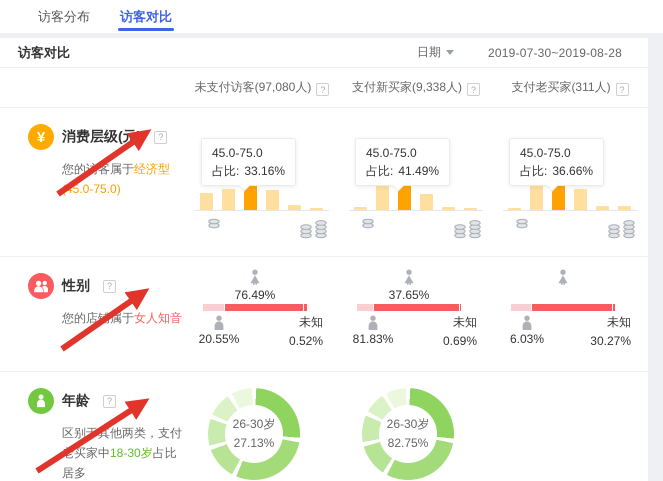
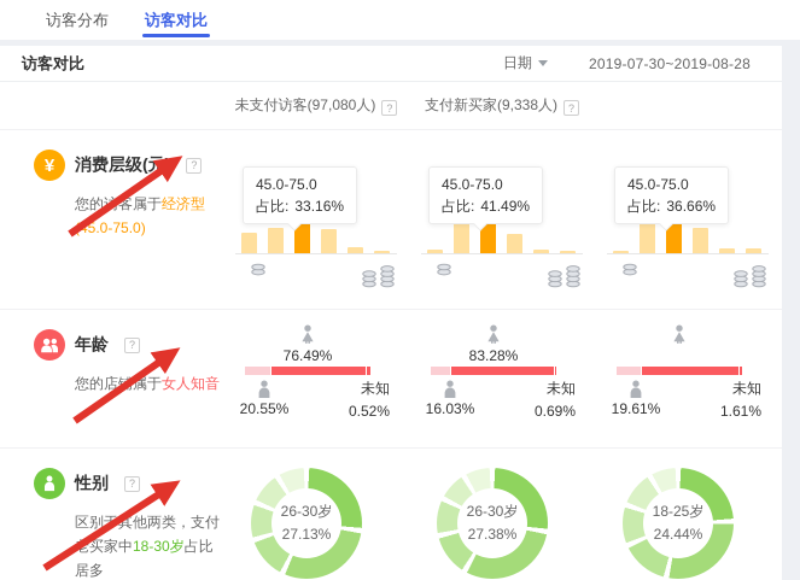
  访客分布
  访客对比
  访客对比
  日期
  2019-07-30~2019-08-28
  未支付访客(97,080人) ?
  支付新买家(9,338人) ?
- 支付老买家(311人) ?
  ¥
  消费层级(元
  ?
  您的客属于经济型5.0-75.0)
  45.0-75.0
  占比:
  33.16%
  45.0-75.0
  占比:
  41.49%
  45.0-75.0
  占比:
  36.66%
- 性别
+ 年龄
  ?
  您的店属于女人知音
  76.49%
  20.55%
  未知
  0.52%
- 37.65%
+ 83.28%
- 81.83%
+ 16.03%
  未知
  0.69%
- 6.03%
+ 19.61%
  未知
- 30.27%
+ 1.61%
- 年龄
+ 性别
  ?
  区别其他两类，支付买家中18-30岁占比居多
  26-30岁
  27.13%
  26-30岁
- 82.75%
+ 27.38%
+ 18-25岁
+ 24.44%
